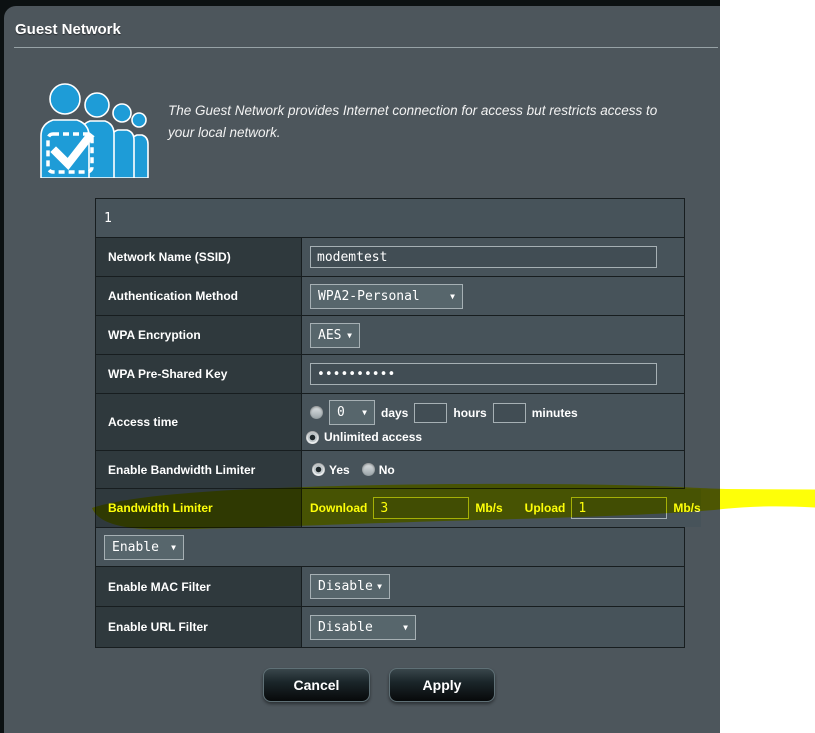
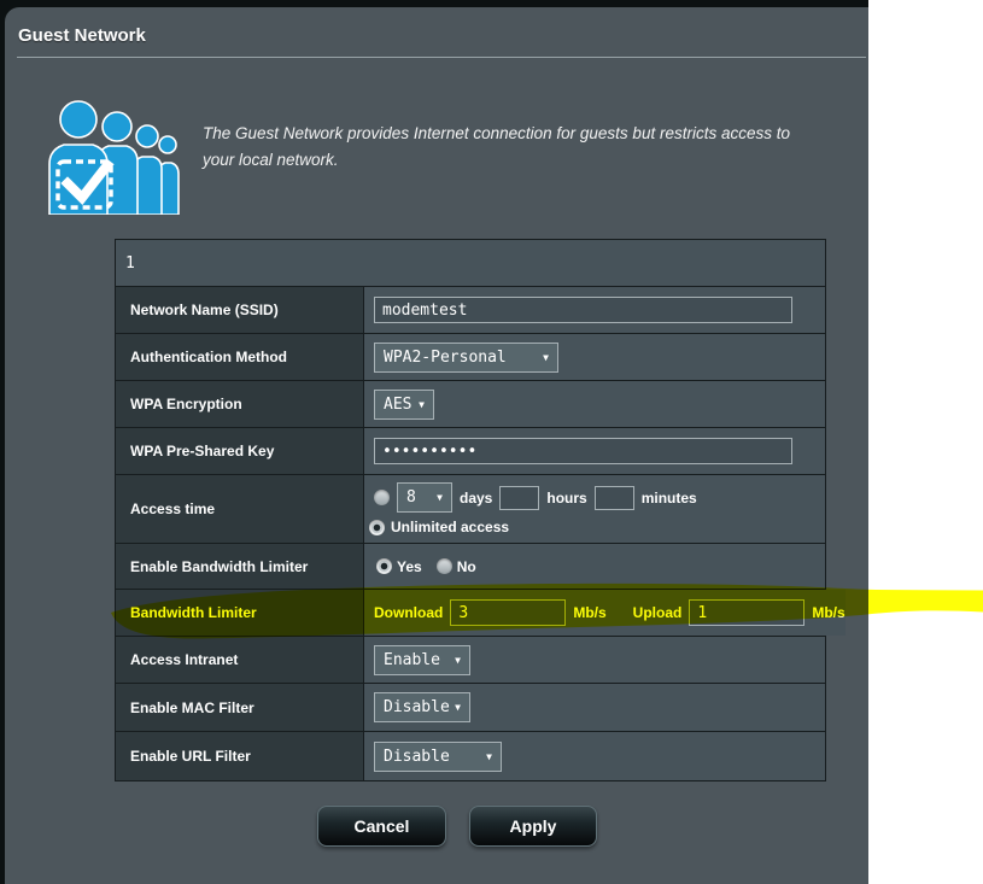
  Guest Network
- The Guest Network provides Internet connection for access but restricts access to your local network.
+ The Guest Network provides Internet connection for guests but restricts access to your local network.
  1
  Network Name (SSID)
  modemtest
  Authentication Method
  WPA2-Personal
  ▼
  WPA Encryption
  AES
  ▼
  WPA Pre-Shared Key
  ••••••••••
  Access time
- 0
+ 8
  ▼
  days
  hours
  minutes
  Unlimited access
  Enable Bandwidth Limiter
  Yes
  No
+ Access Intranet
  Enable
  ▼
  Enable MAC Filter
  Disable
  ▼
  Enable URL Filter
  Disable
  ▼
  Cancel
  Apply
